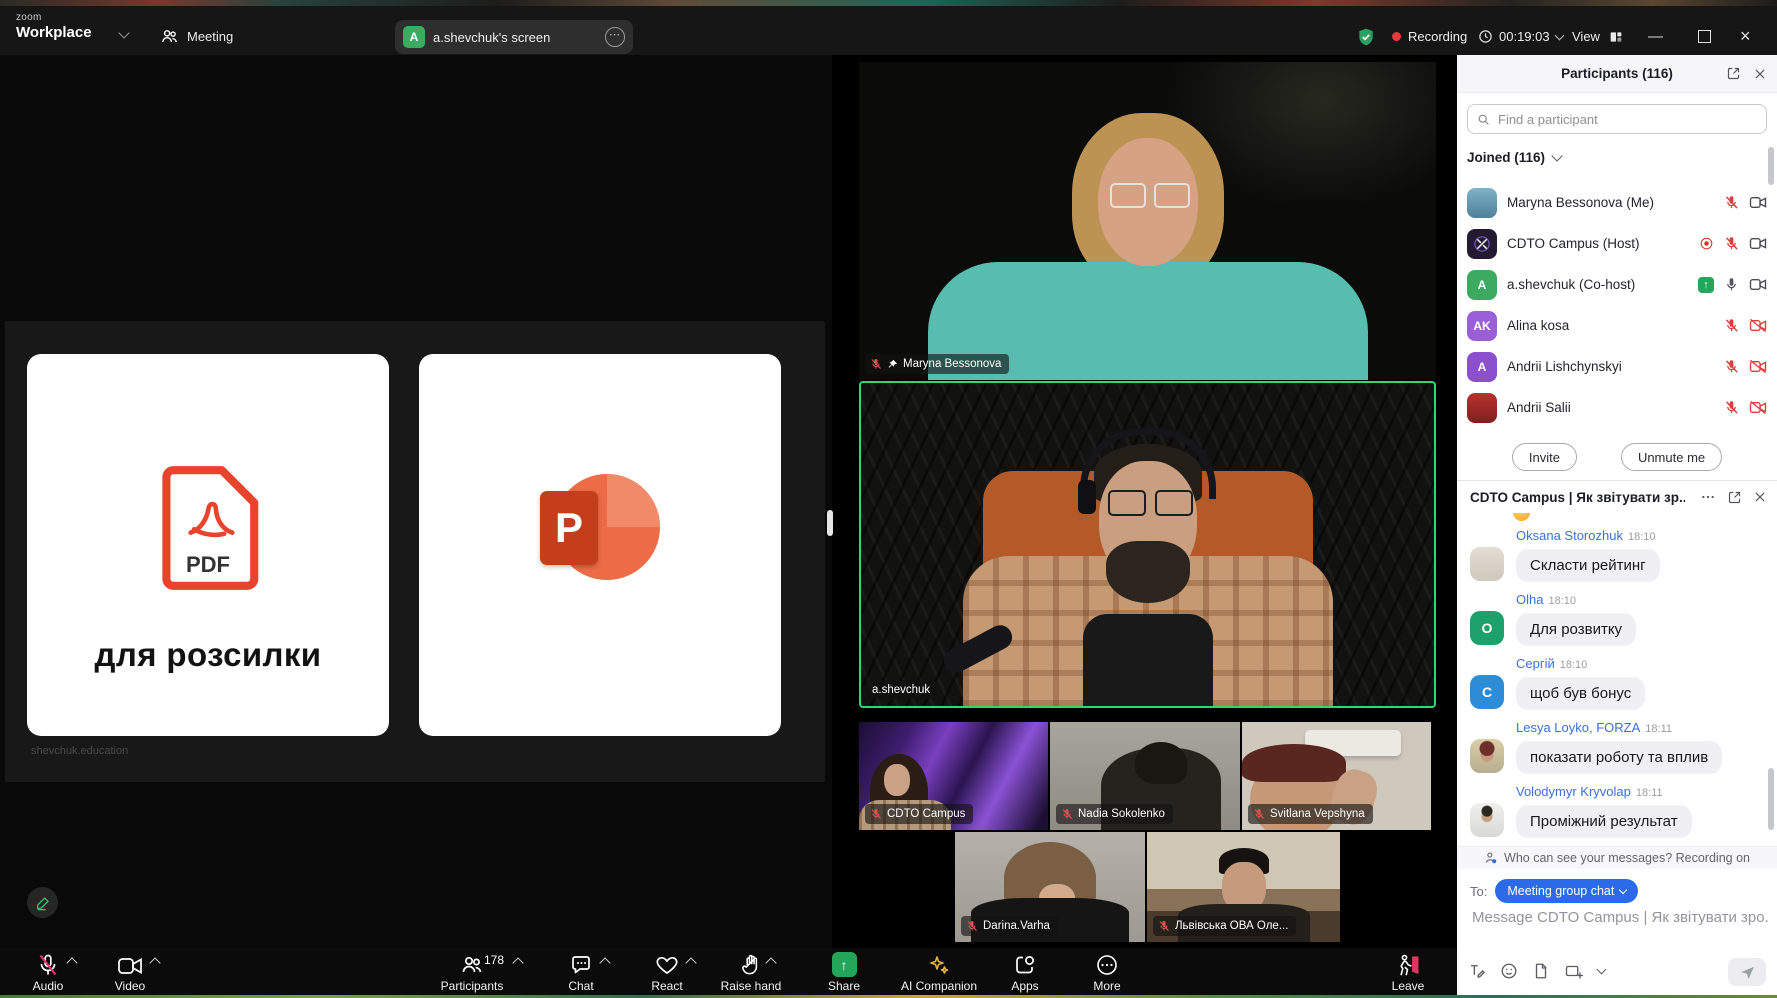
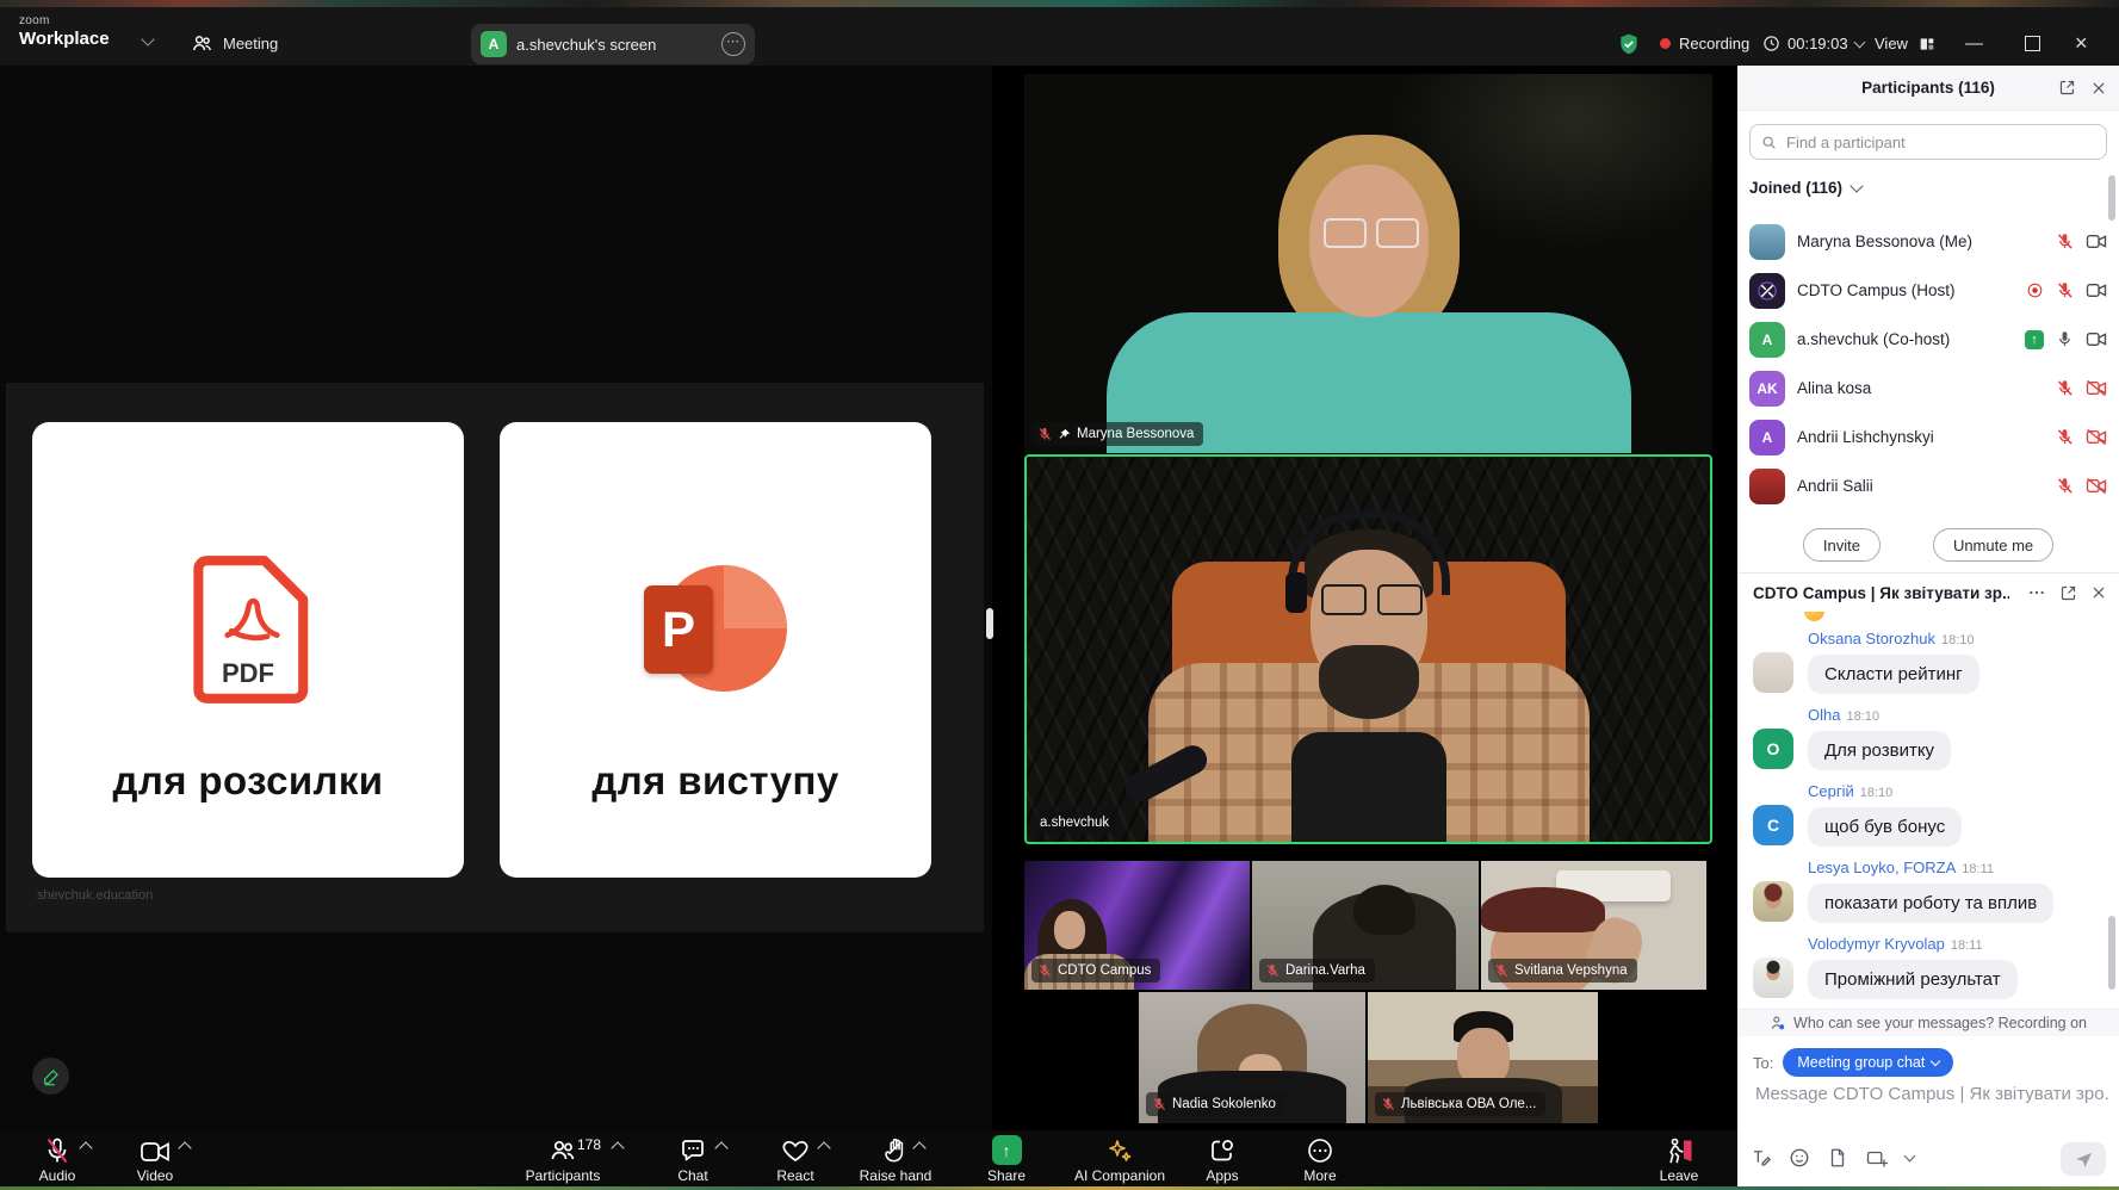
  zoom
  Workplace
  Meeting
  A
  a.shevchuk's screen
  ⋯
  Recording
  00:19:03
  View
  —
  ×
  PDF
  для розсилки
  P
+ для виступу
  shevchuk.education
  Maryna Bessonova
  a.shevchuk
  CDTO Campus
- Nadia Sokolenko
+ Darina.Varha
  Svitlana Vepshyna
- Darina.Varha
+ Nadia Sokolenko
  Львівська ОВА Оле...
  Participants (116)
  Find a participant
  Joined (116)
  Maryna Bessonova (Me)
  CDTO Campus (Host)
  A
  a.shevchuk (Co-host)
  ↑
  AK
  Alina kosa
  A
  Andrii Lishchynskyi
  Andrii Salii
  Invite
  Unmute me
  CDTO Campus | Як звітувати зр..
  Oksana Storozhuk 18:10
  Скласти рейтинг
  O
  Olha 18:10
  Для розвитку
  C
  Сергій 18:10
  щоб був бонус
  Lesya Loyko, FORZA 18:11
  показати роботу та вплив
  Volodymyr Kryvolap 18:11
  Проміжний результат
  Who can see your messages? Recording on
  To:
  Meeting group chat
  Message CDTO Campus | Як звітувати зро.
  Audio
  Video
  178
  Participants
  Chat
  React
  Raise hand
  ↑
  Share
  AI Companion
  Apps
  More
  Leave
